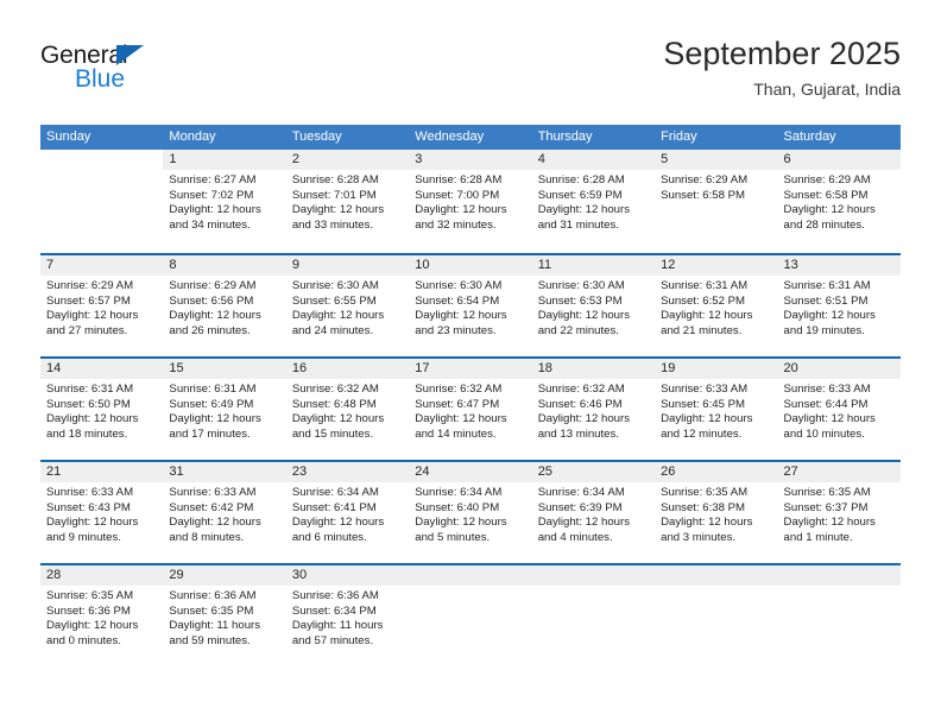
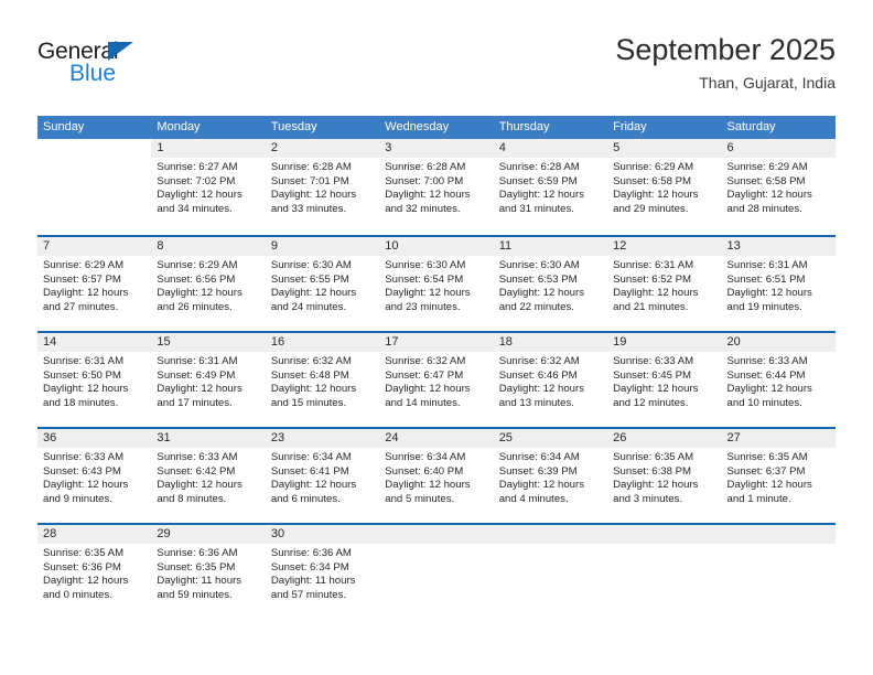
  General
  Blue
  September 2025
  Than, Gujarat, India
  Sunday
  Monday
  Tuesday
  Wednesday
  Thursday
  Friday
  Saturday
  1
  Sunrise: 6:27 AM
  Sunset: 7:02 PM
  Daylight: 12 hours and 34 minutes.
  2
  Sunrise: 6:28 AM
  Sunset: 7:01 PM
  Daylight: 12 hours and 33 minutes.
  3
  Sunrise: 6:28 AM
  Sunset: 7:00 PM
  Daylight: 12 hours and 32 minutes.
  4
  Sunrise: 6:28 AM
  Sunset: 6:59 PM
  Daylight: 12 hours and 31 minutes.
  5
  Sunrise: 6:29 AM
  Sunset: 6:58 PM
+ Daylight: 12 hours and 29 minutes.
  6
  Sunrise: 6:29 AM
  Sunset: 6:58 PM
  Daylight: 12 hours and 28 minutes.
  7
  Sunrise: 6:29 AM
  Sunset: 6:57 PM
  Daylight: 12 hours and 27 minutes.
  8
  Sunrise: 6:29 AM
  Sunset: 6:56 PM
  Daylight: 12 hours and 26 minutes.
  9
  Sunrise: 6:30 AM
  Sunset: 6:55 PM
  Daylight: 12 hours and 24 minutes.
  10
  Sunrise: 6:30 AM
  Sunset: 6:54 PM
  Daylight: 12 hours and 23 minutes.
  11
  Sunrise: 6:30 AM
  Sunset: 6:53 PM
  Daylight: 12 hours and 22 minutes.
  12
  Sunrise: 6:31 AM
  Sunset: 6:52 PM
  Daylight: 12 hours and 21 minutes.
  13
  Sunrise: 6:31 AM
  Sunset: 6:51 PM
  Daylight: 12 hours and 19 minutes.
  14
  Sunrise: 6:31 AM
  Sunset: 6:50 PM
  Daylight: 12 hours and 18 minutes.
  15
  Sunrise: 6:31 AM
  Sunset: 6:49 PM
  Daylight: 12 hours and 17 minutes.
  16
  Sunrise: 6:32 AM
  Sunset: 6:48 PM
  Daylight: 12 hours and 15 minutes.
  17
  Sunrise: 6:32 AM
  Sunset: 6:47 PM
  Daylight: 12 hours and 14 minutes.
  18
  Sunrise: 6:32 AM
  Sunset: 6:46 PM
  Daylight: 12 hours and 13 minutes.
  19
  Sunrise: 6:33 AM
  Sunset: 6:45 PM
  Daylight: 12 hours and 12 minutes.
  20
  Sunrise: 6:33 AM
  Sunset: 6:44 PM
  Daylight: 12 hours and 10 minutes.
- 21
+ 36
  Sunrise: 6:33 AM
  Sunset: 6:43 PM
  Daylight: 12 hours and 9 minutes.
  31
  Sunrise: 6:33 AM
  Sunset: 6:42 PM
  Daylight: 12 hours and 8 minutes.
  23
  Sunrise: 6:34 AM
  Sunset: 6:41 PM
  Daylight: 12 hours and 6 minutes.
  24
  Sunrise: 6:34 AM
  Sunset: 6:40 PM
  Daylight: 12 hours and 5 minutes.
  25
  Sunrise: 6:34 AM
  Sunset: 6:39 PM
  Daylight: 12 hours and 4 minutes.
  26
  Sunrise: 6:35 AM
  Sunset: 6:38 PM
  Daylight: 12 hours and 3 minutes.
  27
  Sunrise: 6:35 AM
  Sunset: 6:37 PM
  Daylight: 12 hours and 1 minute.
  28
  Sunrise: 6:35 AM
  Sunset: 6:36 PM
  Daylight: 12 hours and 0 minutes.
  29
  Sunrise: 6:36 AM
  Sunset: 6:35 PM
  Daylight: 11 hours and 59 minutes.
  30
  Sunrise: 6:36 AM
  Sunset: 6:34 PM
  Daylight: 11 hours and 57 minutes.
